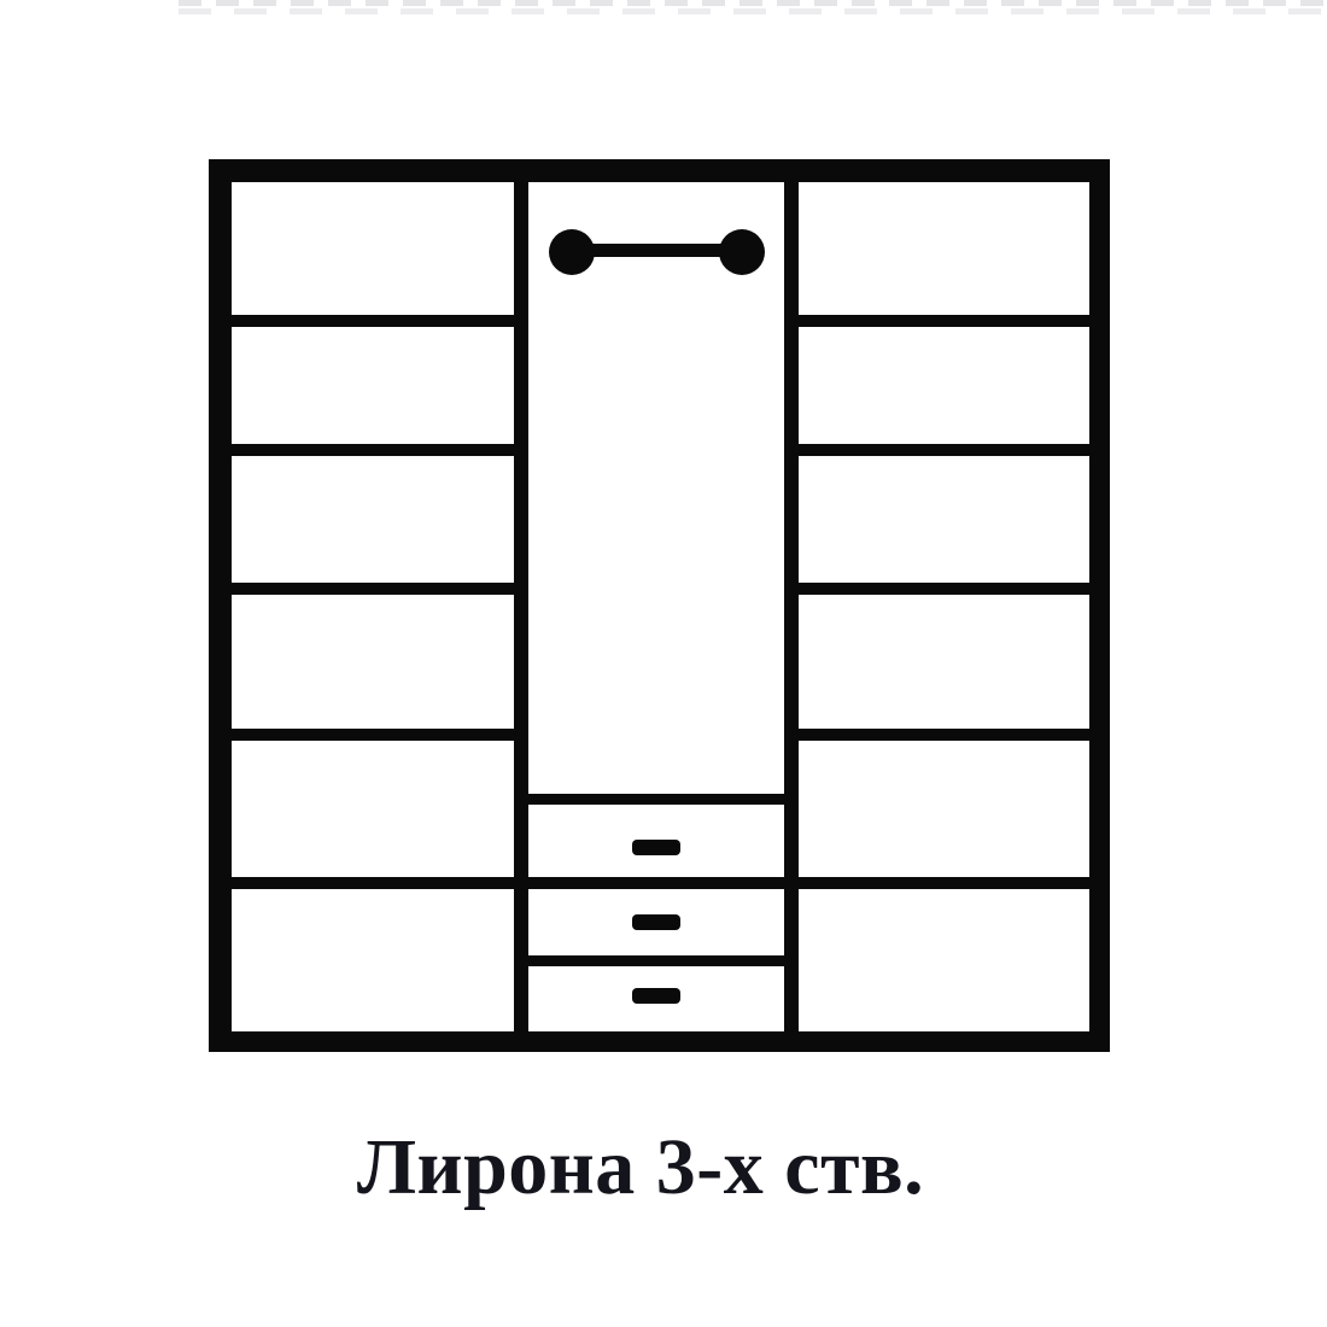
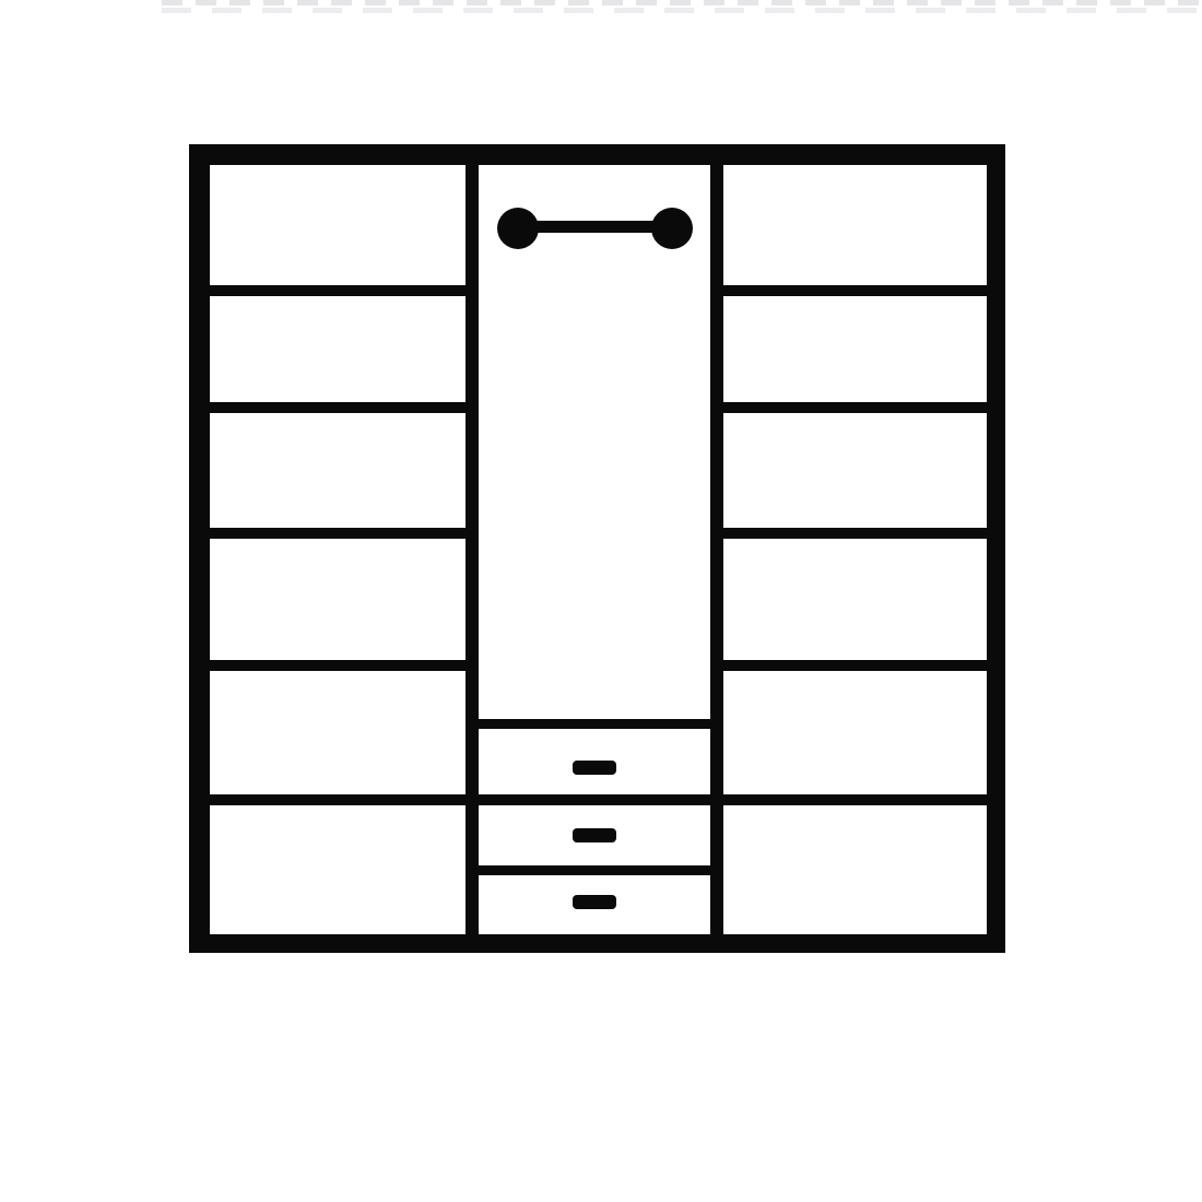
- Лирона 3-х ств.
